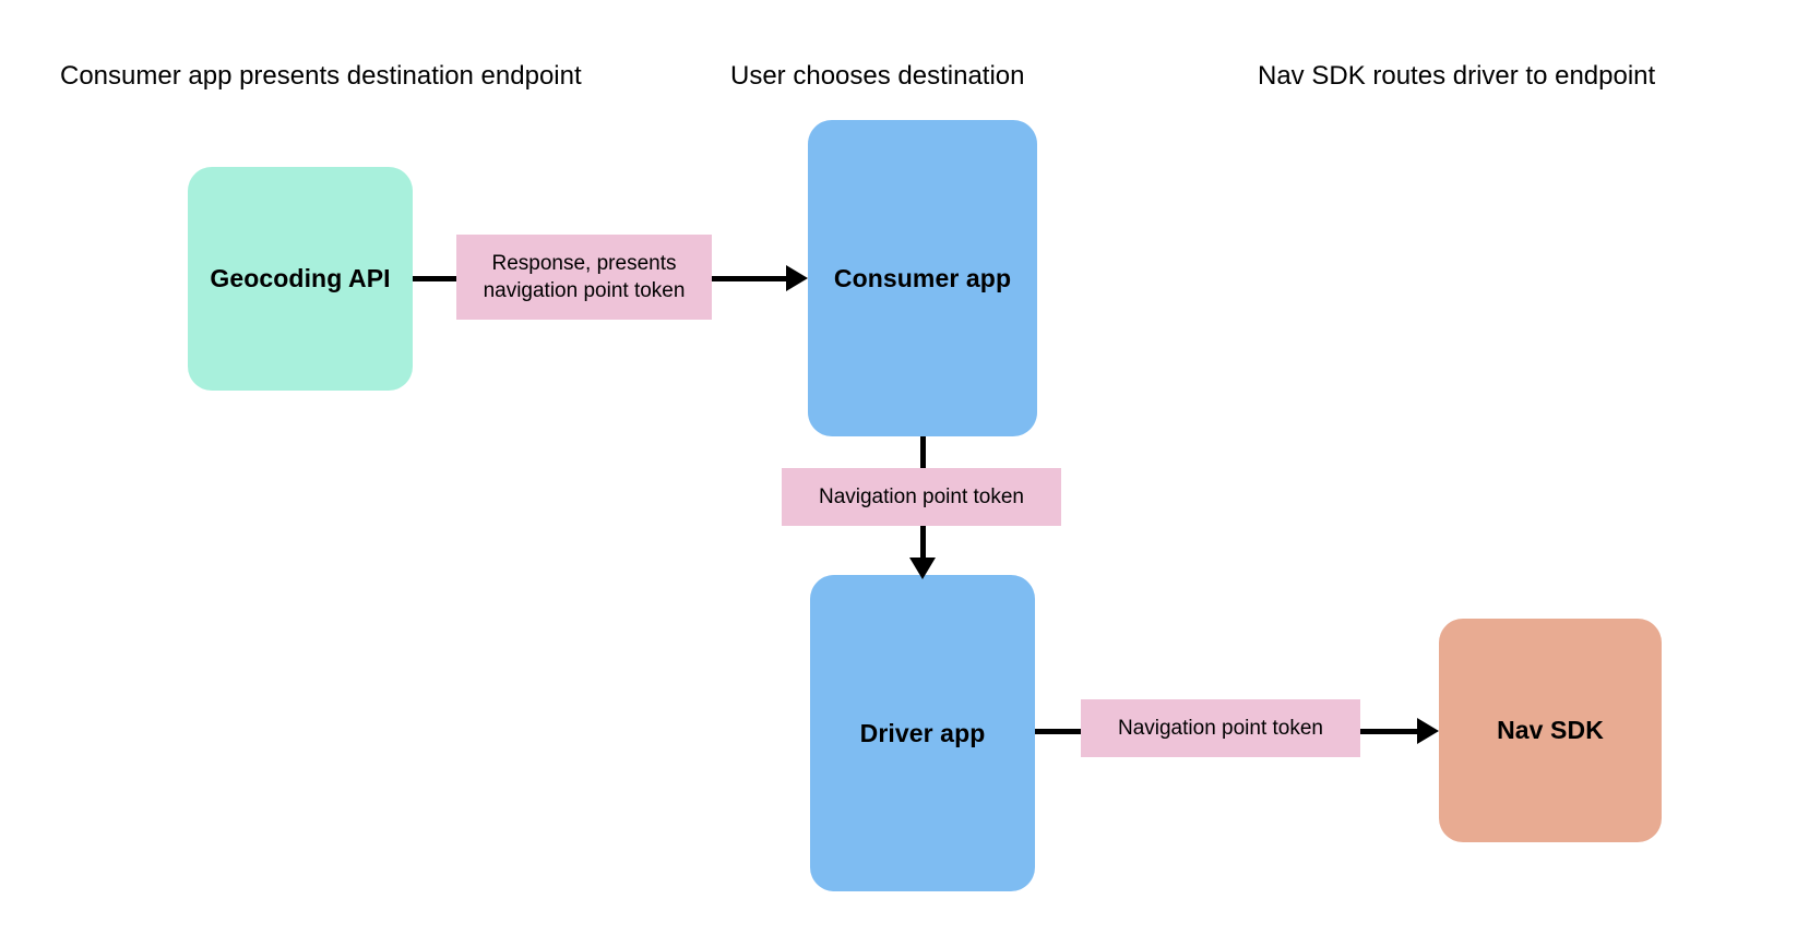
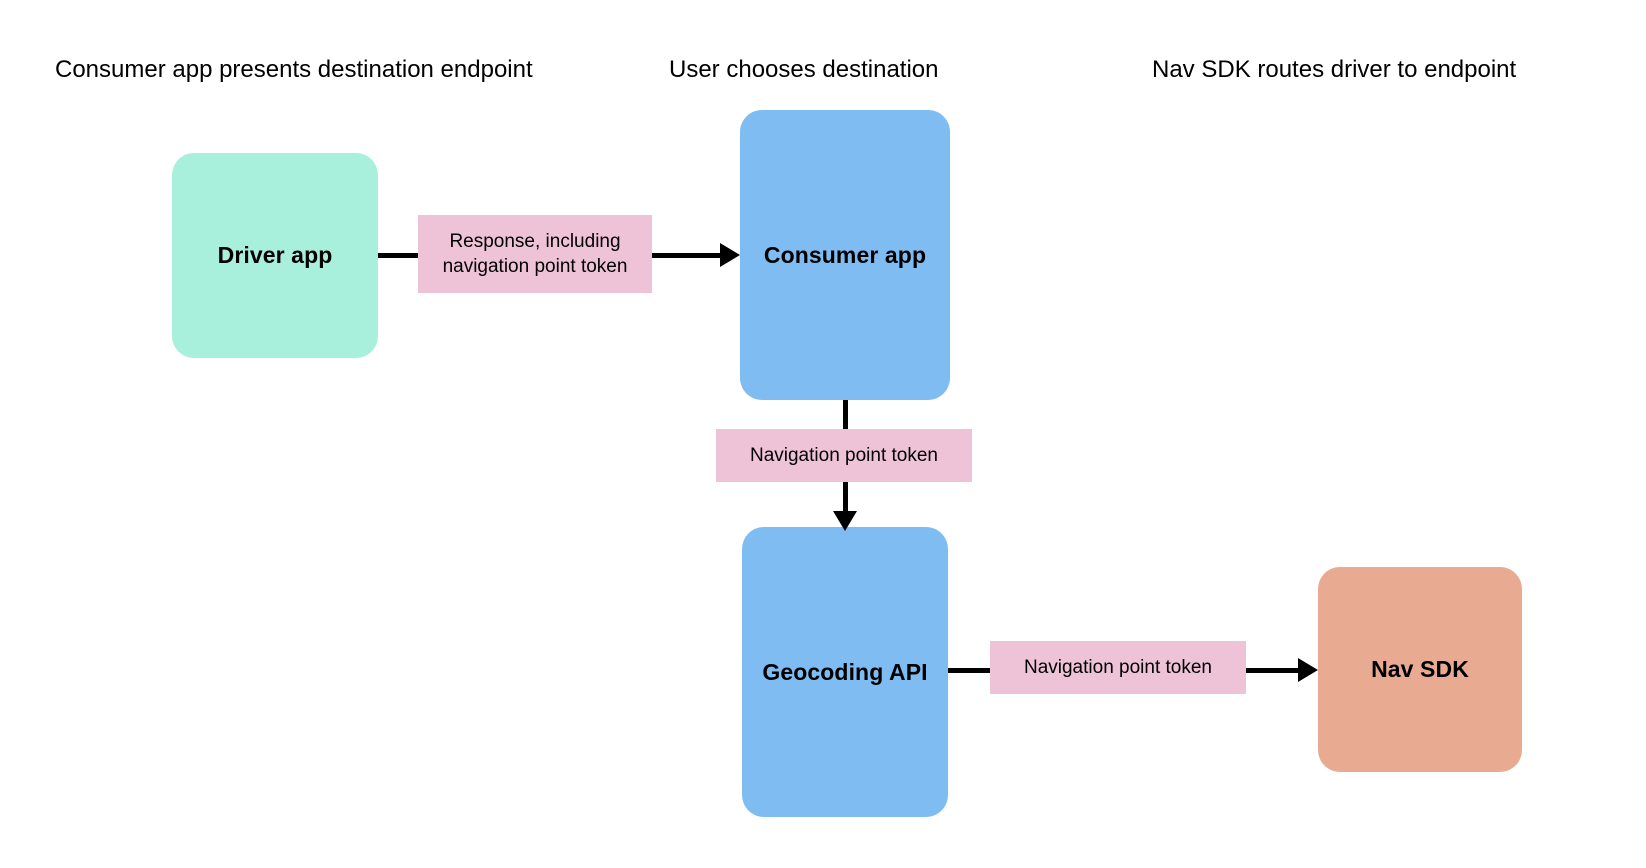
  Consumer app presents destination endpoint
  User chooses destination
  Nav SDK routes driver to endpoint
- Geocoding API
+ Driver app
  Consumer app
- Driver app
+ Geocoding API
  Nav SDK
- Response, presents navigation point token
+ Response, including navigation point token
  Navigation point token
  Navigation point token
